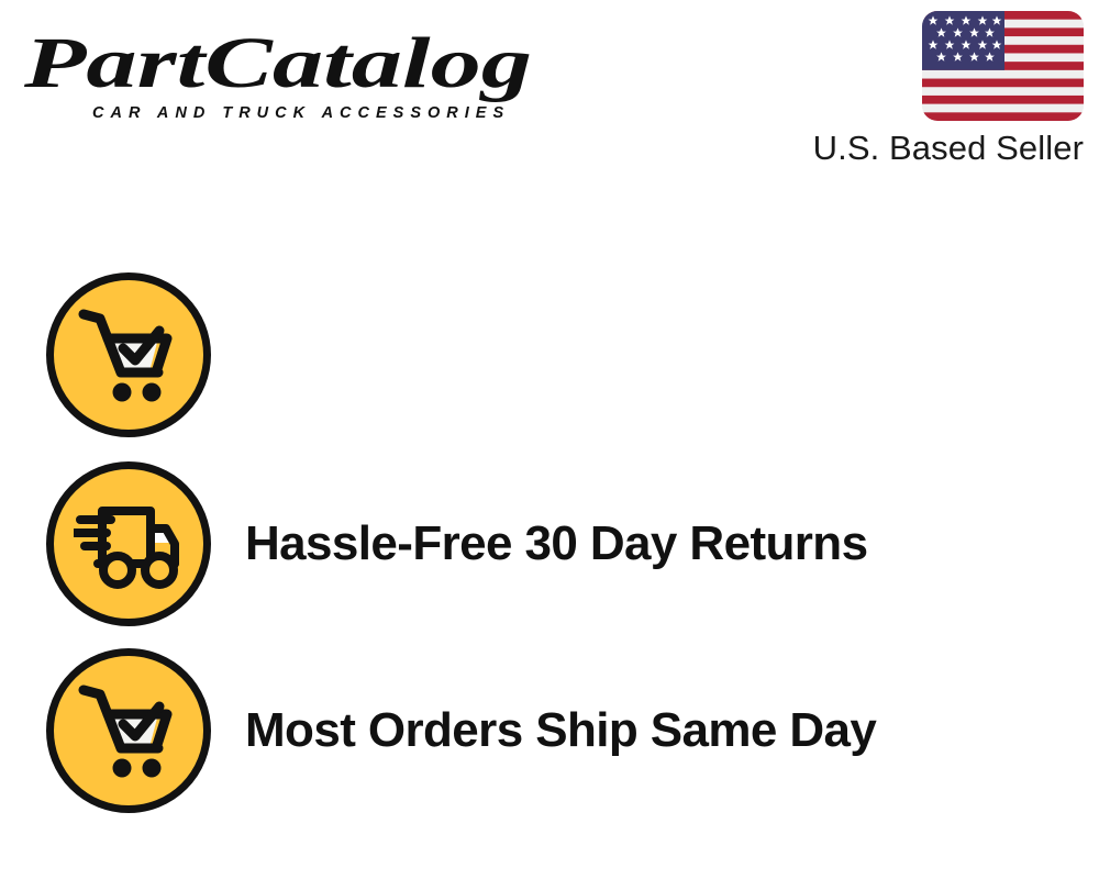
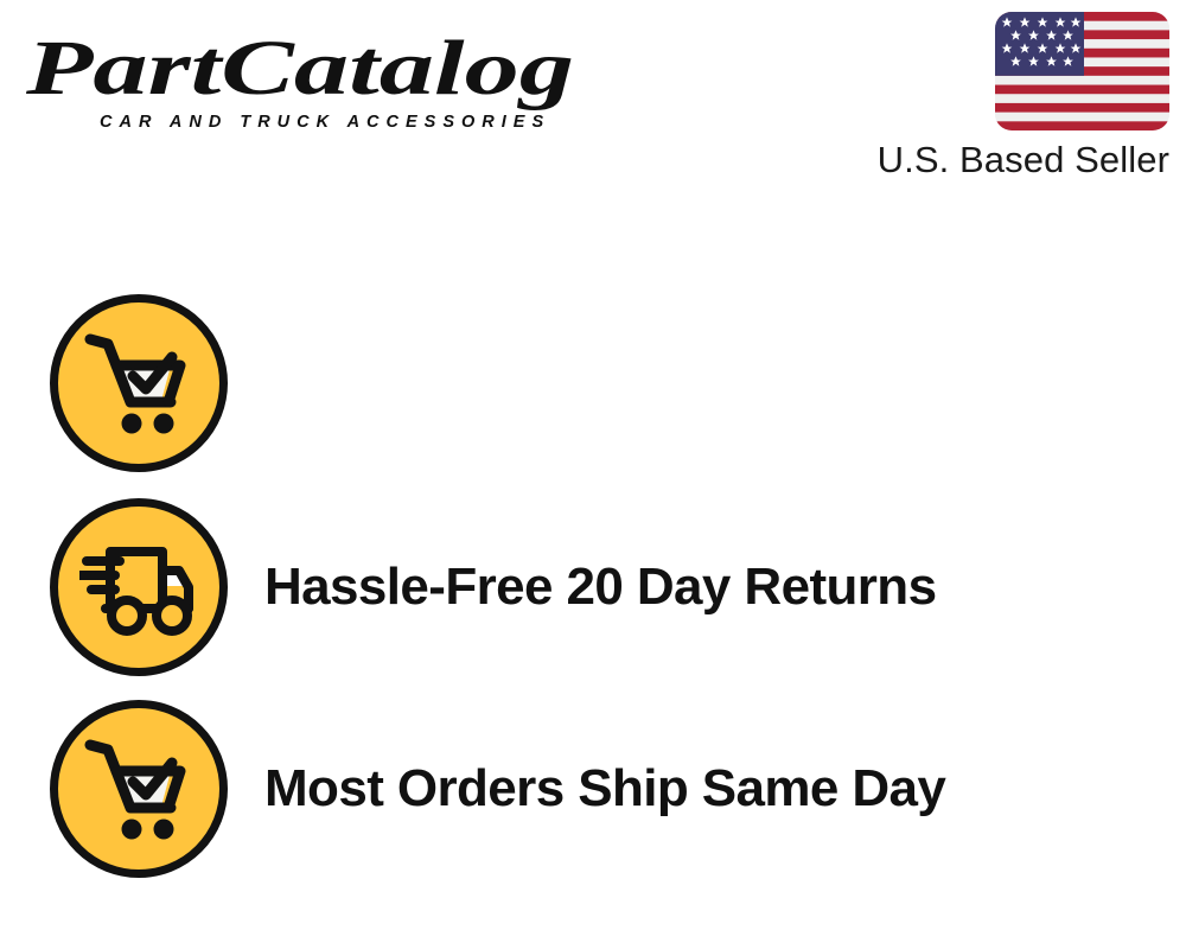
  PartCatalog
  CAR AND TRUCK ACCESSORIES
  U.S. Based Seller
- Hassle-Free 30 Day Returns
+ Hassle-Free 20 Day Returns
  Most Orders Ship Same Day
